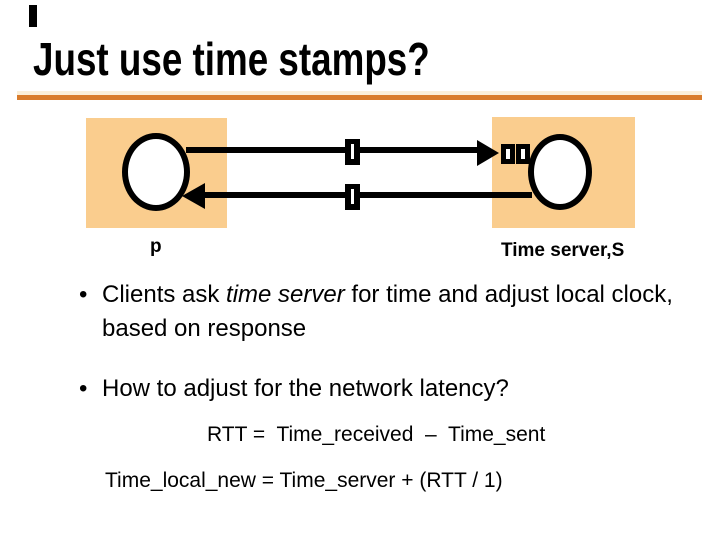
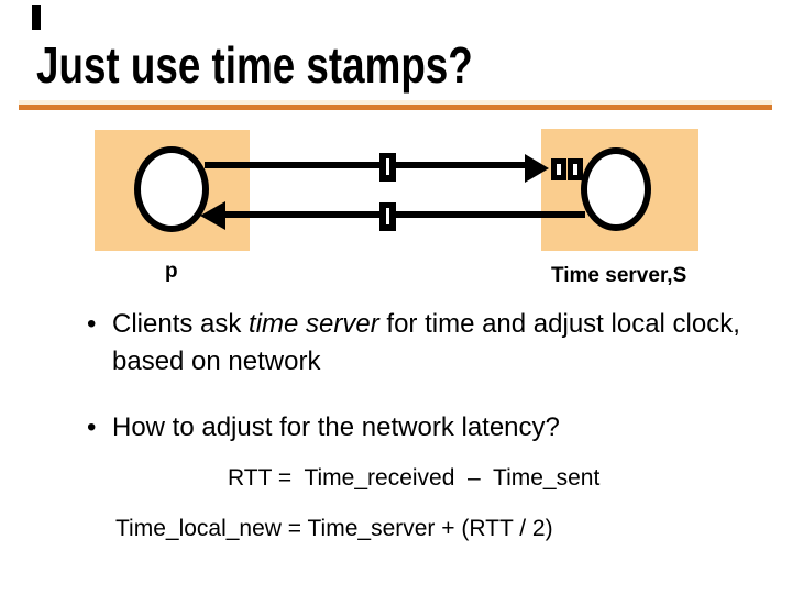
  Just use time stamps?
  p
  Time server,S
  •
- Clients ask time server for time and adjust local clock, based on response
+ Clients ask time server for time and adjust local clock, based on network
  •
  How to adjust for the network latency?
  RTT = Time_received – Time_sent
- Time_local_new = Time_server + (RTT / 1)
+ Time_local_new = Time_server + (RTT / 2)
